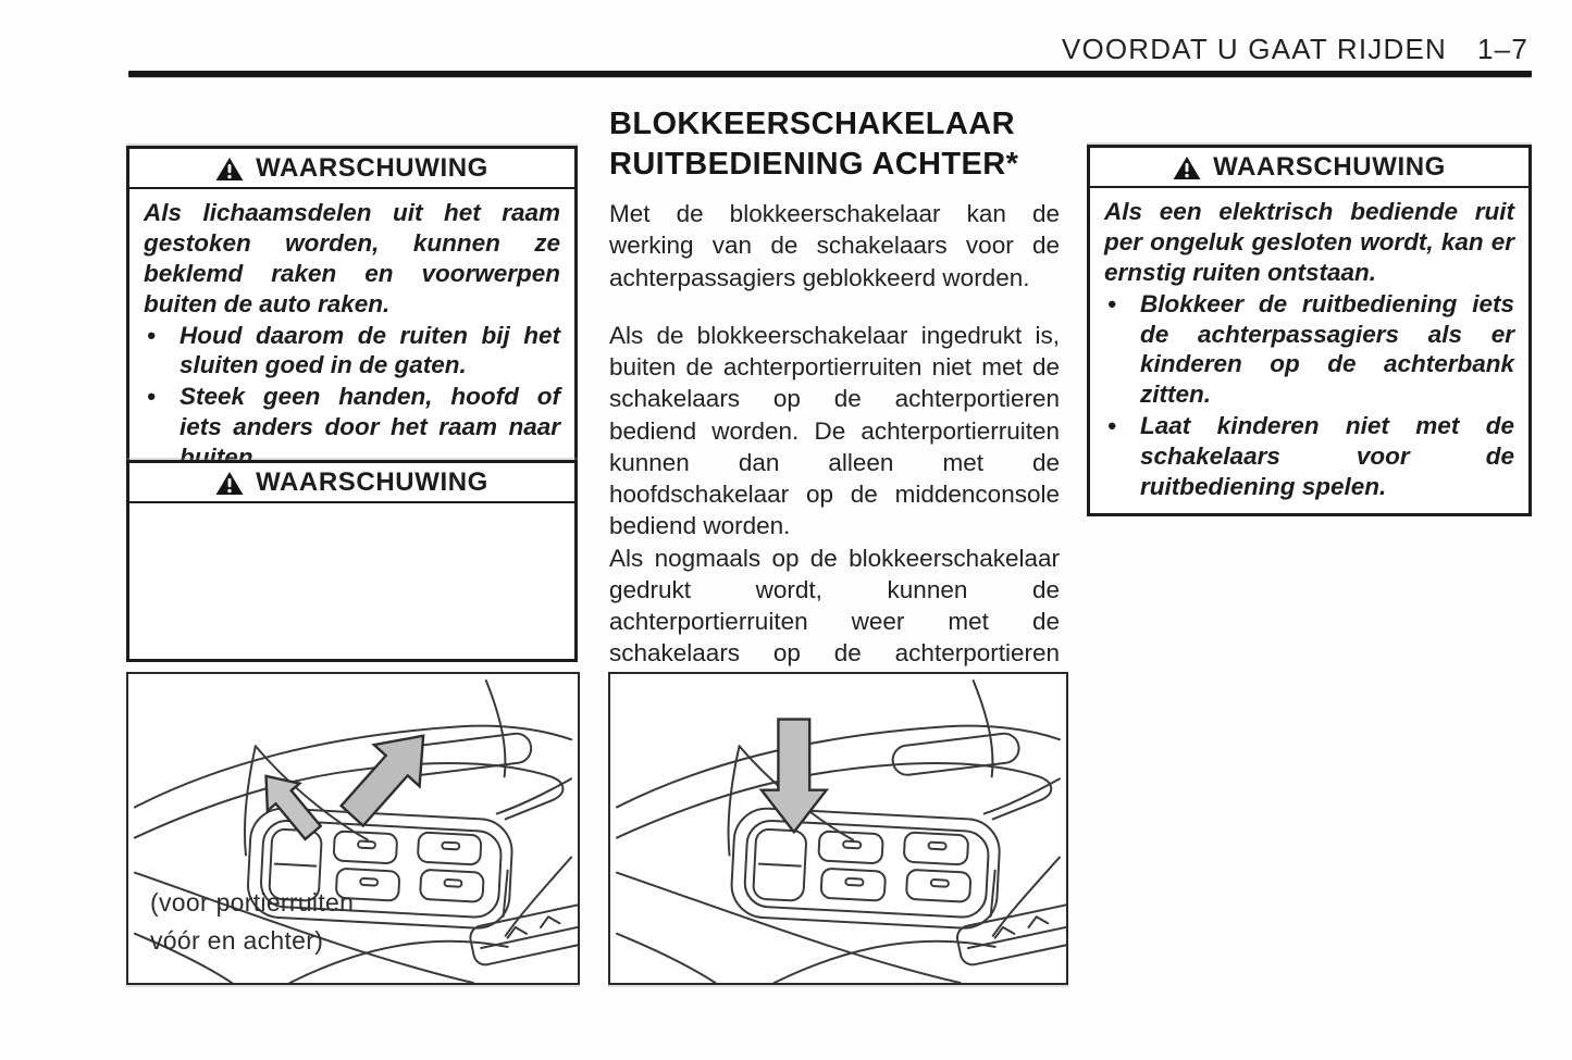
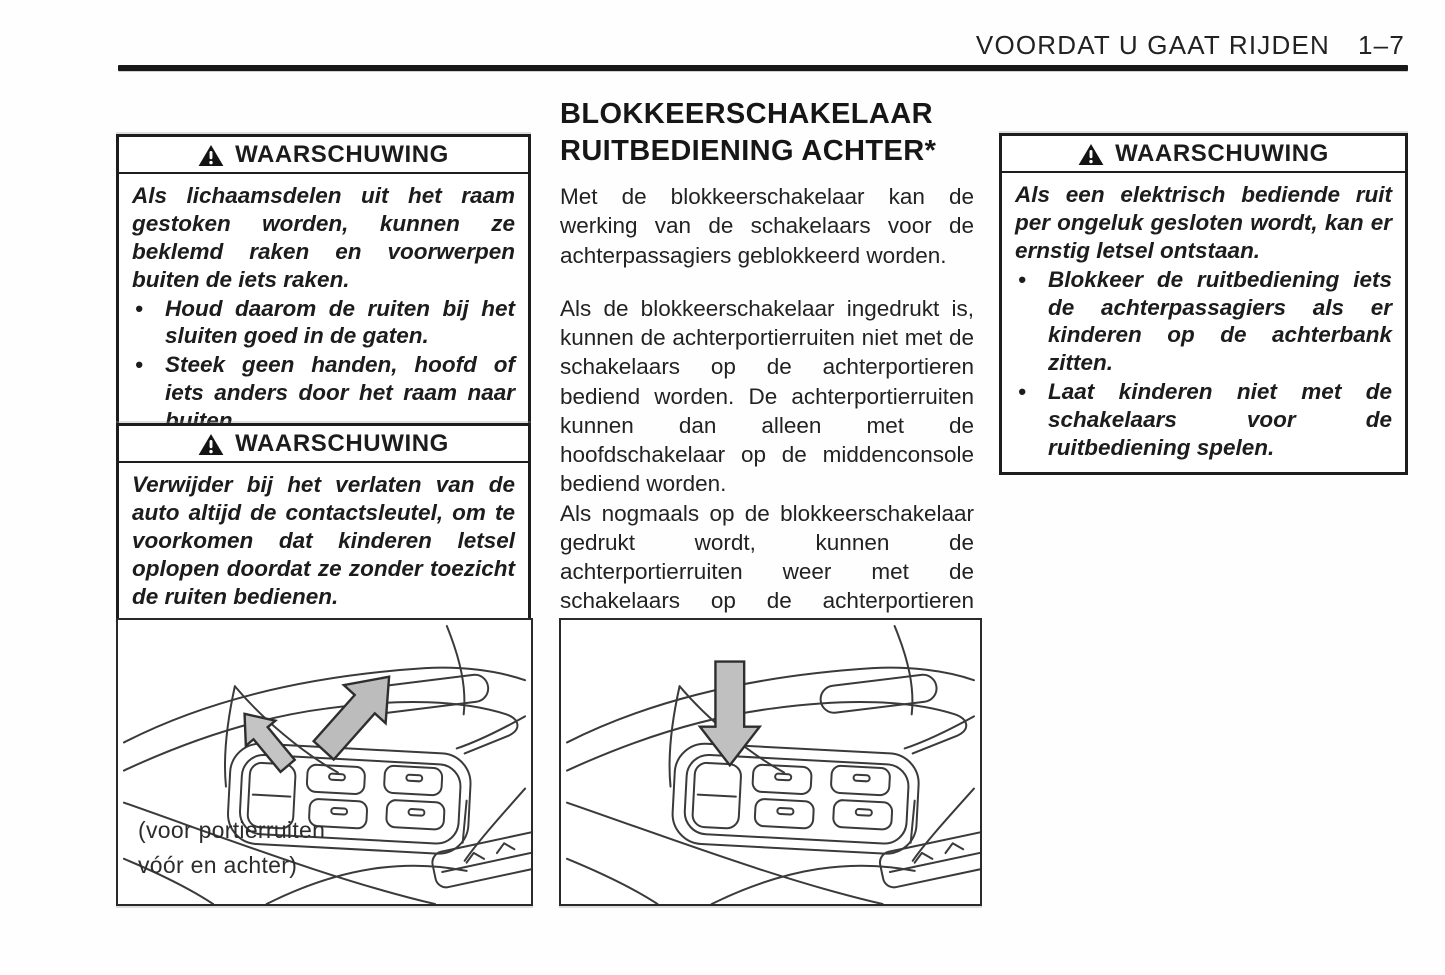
  VOORDAT U GAAT RIJDEN
  1–7
  WAARSCHUWING
- Als lichaamsdelen uit het raam gestoken worden, kunnen ze beklemd raken en voorwerpen buiten de auto raken.
+ Als lichaamsdelen uit het raam gestoken worden, kunnen ze beklemd raken en voorwerpen buiten de iets raken.
  Houd daarom de ruiten bij het sluiten goed in de gaten.
  Steek geen handen, hoofd of iets anders door het raam naar buiten.
  WAARSCHUWING
+ Verwijder bij het verlaten van de auto altijd de contactsleutel, om te voorkomen dat kinderen letsel oplopen doordat ze zonder toezicht de ruiten bedienen.
  (voor portierruiten
  vóór en achter)
  BLOKKEERSCHAKELAAR
  RUITBEDIENING ACHTER*
  Met de blokkeerschakelaar kan de werking van de schakelaars voor de achterpassagiers geblokkeerd worden.
- Als de blokkeerschakelaar ingedrukt is, buiten de achterportierruiten niet met de schakelaars op de achterportieren bediend worden. De achterportierruiten kunnen dan alleen met de hoofdschakelaar op de middenconsole bediend worden.
+ Als de blokkeerschakelaar ingedrukt is, kunnen de achterportierruiten niet met de schakelaars op de achterportieren bediend worden. De achterportierruiten kunnen dan alleen met de hoofdschakelaar op de middenconsole bediend worden.
  Als nogmaals op de blokkeerschakelaar gedrukt wordt, kunnen de achterportierruiten weer met de schakelaars op de achterportieren
  WAARSCHUWING
- Als een elektrisch bediende ruit per ongeluk gesloten wordt, kan er ernstig ruiten ontstaan.
+ Als een elektrisch bediende ruit per ongeluk gesloten wordt, kan er ernstig letsel ontstaan.
  Blokkeer de ruitbediening iets de achterpassagiers als er kinderen op de achterbank zitten.
  Laat kinderen niet met de schakelaars voor de ruitbediening spelen.
